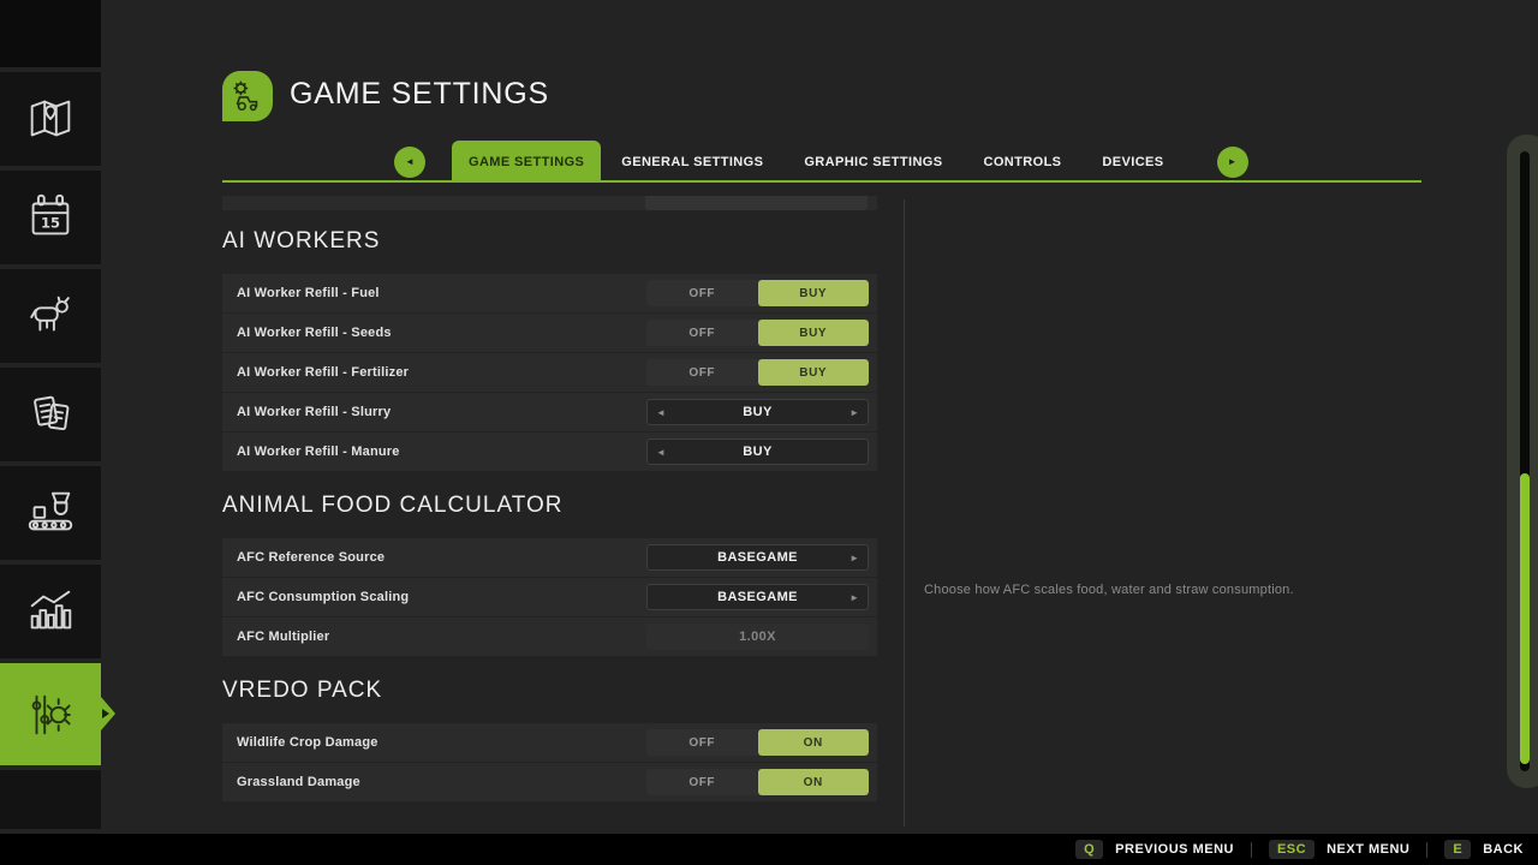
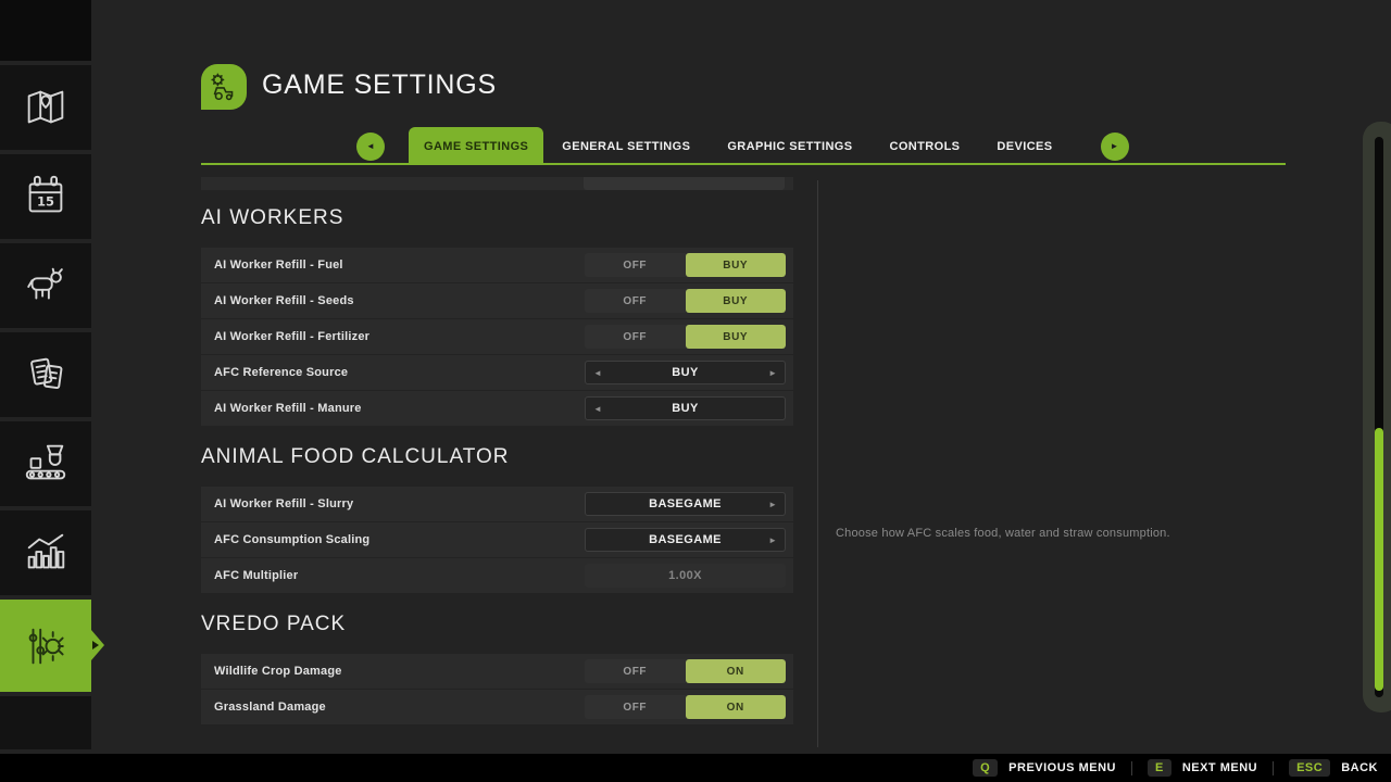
  15
  GAME SETTINGS
  ◄
  GAME SETTINGS
  GENERAL SETTINGS
  GRAPHIC SETTINGS
  CONTROLS
  DEVICES
  ►
  AI WORKERS
  AI Worker Refill - Fuel
  OFF
  BUY
  AI Worker Refill - Seeds
  OFF
  BUY
  AI Worker Refill - Fertilizer
  OFF
  BUY
- AI Worker Refill - Slurry
+ AFC Reference Source
  BUY
  ◄
  ►
  AI Worker Refill - Manure
  BUY
  ◄
  ANIMAL FOOD CALCULATOR
- AFC Reference Source
+ AI Worker Refill - Slurry
  BASEGAME
  ►
  AFC Consumption Scaling
  BASEGAME
  ►
  AFC Multiplier
  1.00X
  VREDO PACK
  Wildlife Crop Damage
  OFF
  ON
  Grassland Damage
  OFF
  ON
  Choose how AFC scales food, water and straw consumption.
  Q
  PREVIOUS MENU
- ESC
+ E
  NEXT MENU
- E
+ ESC
  BACK
